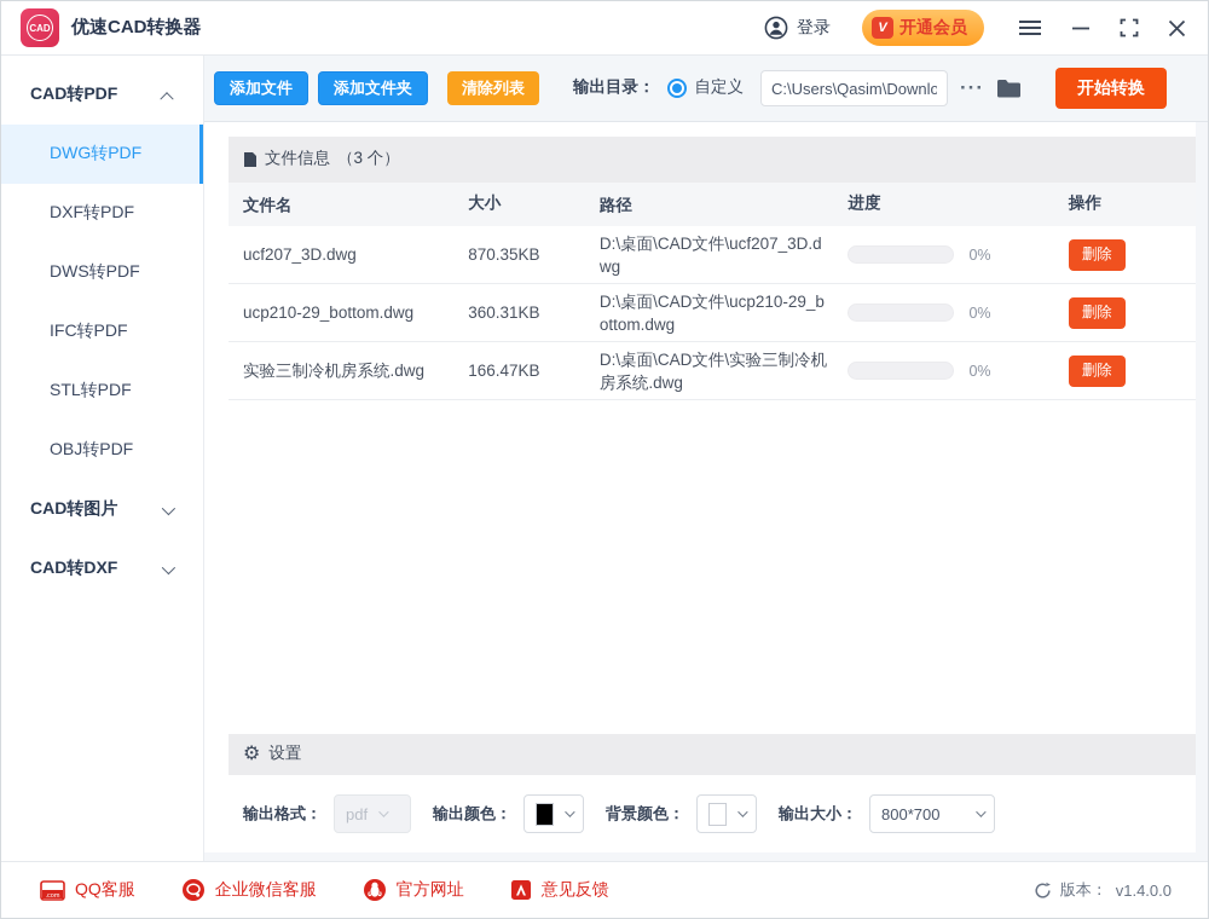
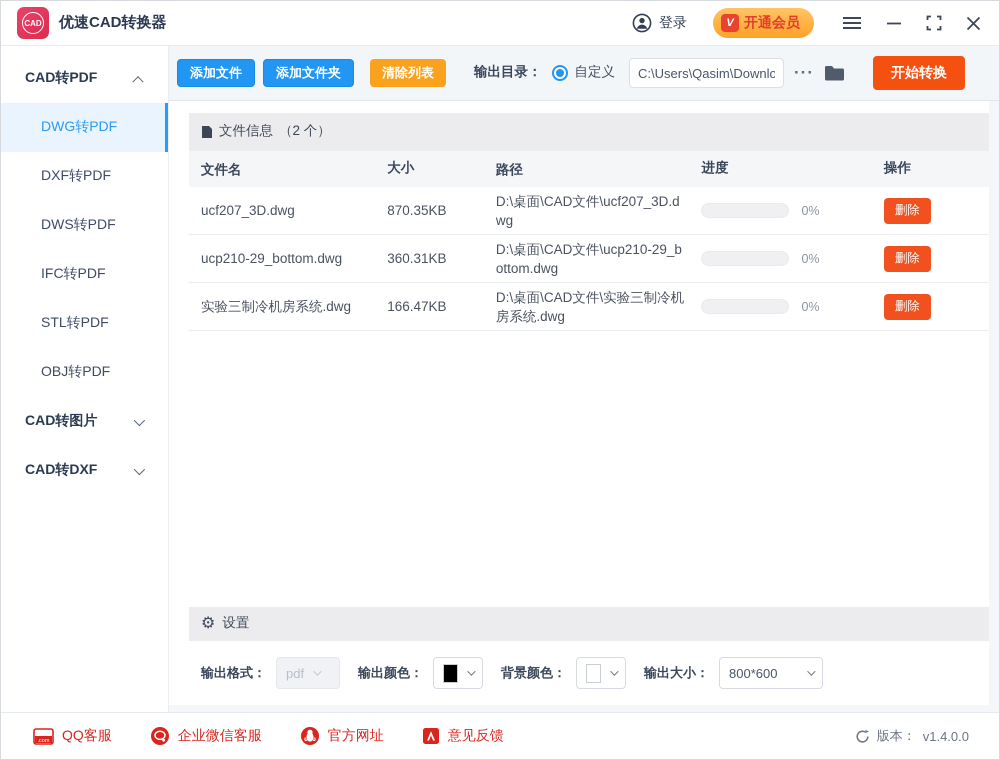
  CAD
  优速CAD转换器
  登录
  V
  开通会员
  CAD转PDF
  DWG转PDF
  DXF转PDF
  DWS转PDF
  IFC转PDF
  STL转PDF
  OBJ转PDF
  CAD转图片
  CAD转DXF
  添加文件
  添加文件夹
  清除列表
  输出目录：
  自定义
  C:\Users\Qasim\Downlo
  ···
  开始转换
  文件信息
- （3 个）
+ （2 个）
  文件名
  大小
  路径
  进度
  操作
  ucf207_3D.dwg
  870.35KB
  D:\桌面\CAD文件\ucf207_3D.dwg
  0%
  删除
  ucp210-29_bottom.dwg
  360.31KB
  D:\桌面\CAD文件\ucp210-29_bottom.dwg
  0%
  删除
  实验三制冷机房系统.dwg
  166.47KB
  D:\桌面\CAD文件\实验三制冷机房系统.dwg
  0%
  删除
  ⚙
  设置
  输出格式：
  pdf
  输出颜色：
  背景颜色：
  输出大小：
- 800*700
+ 800*600
  QQ客服
  企业微信客服
  官方网址
  意见反馈
  版本：
  v1.4.0.0
